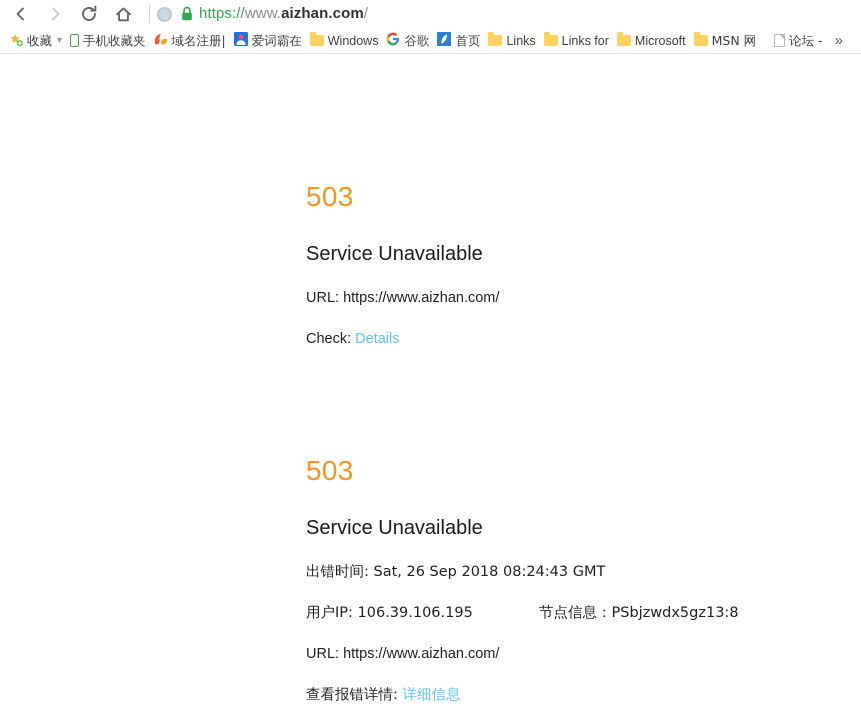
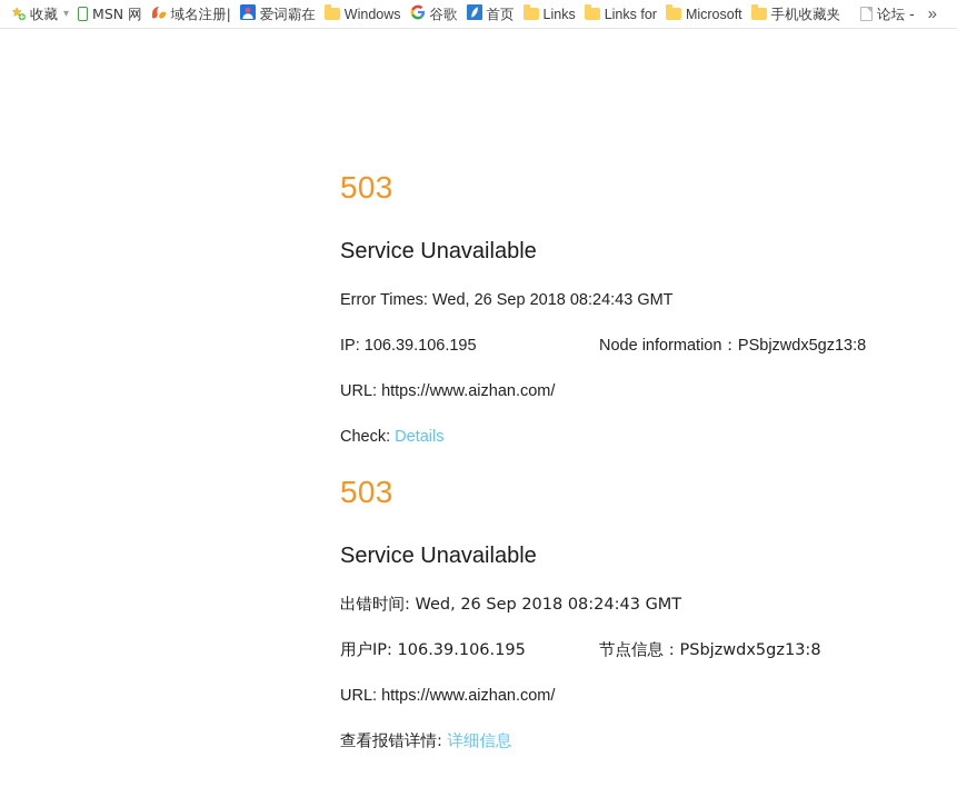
- https://www.aizhan.com/
  收藏
  ▾
- 手机收藏夹
+ MSN 网
  域名注册|
  爱词霸在
  Windows
  谷歌
  首页
  Links
  Links for
  Microsoft
- MSN 网
+ 手机收藏夹
  论坛 -
  »
  503
  Service Unavailable
+ Error Times: Wed, 26 Sep 2018 08:24:43 GMT
+ IP: 106.39.106.195
+ Node information：PSbjzwdx5gz13:8
  URL: https://www.aizhan.com/
  Check: Details
  503
  Service Unavailable
- 出错时间: Sat, 26 Sep 2018 08:24:43 GMT
+ 出错时间: Wed, 26 Sep 2018 08:24:43 GMT
  用户IP: 106.39.106.195
  节点信息：PSbjzwdx5gz13:8
  URL: https://www.aizhan.com/
  查看报错详情: 详细信息
